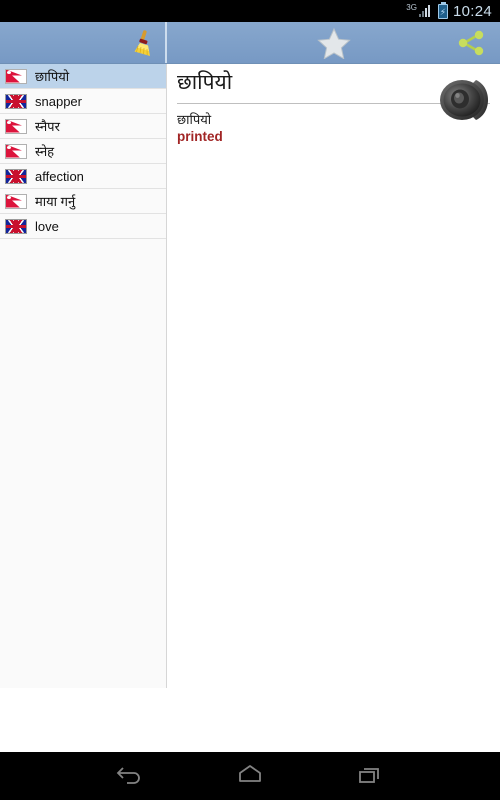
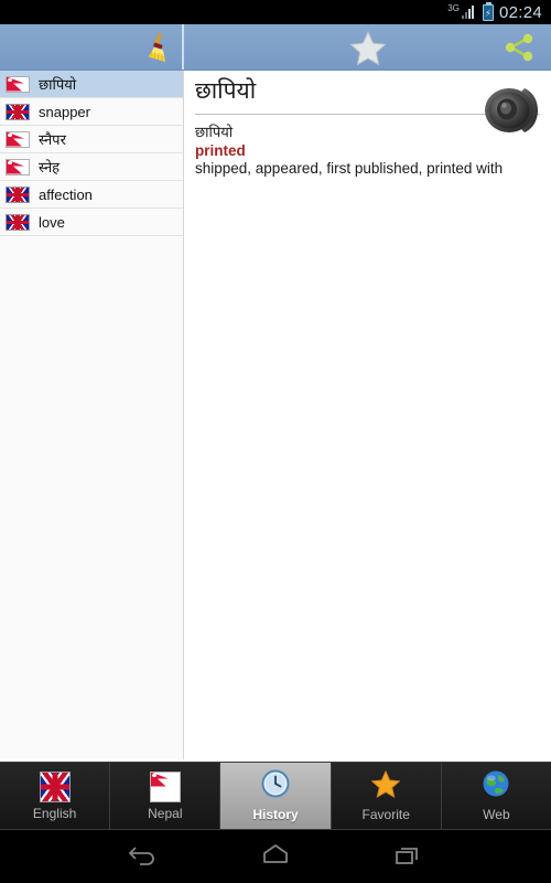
  3G
  ⚡
- 10:24
+ 02:24
  छापियो
  snapper
  स्नैपर
  स्नेह
  affection
- माया गर्नु
  love
  छापियो
  छापियो
  printed
+ shipped, appeared, first published, printed with
+ English
+ Nepal
+ History
+ Favorite
+ Web
